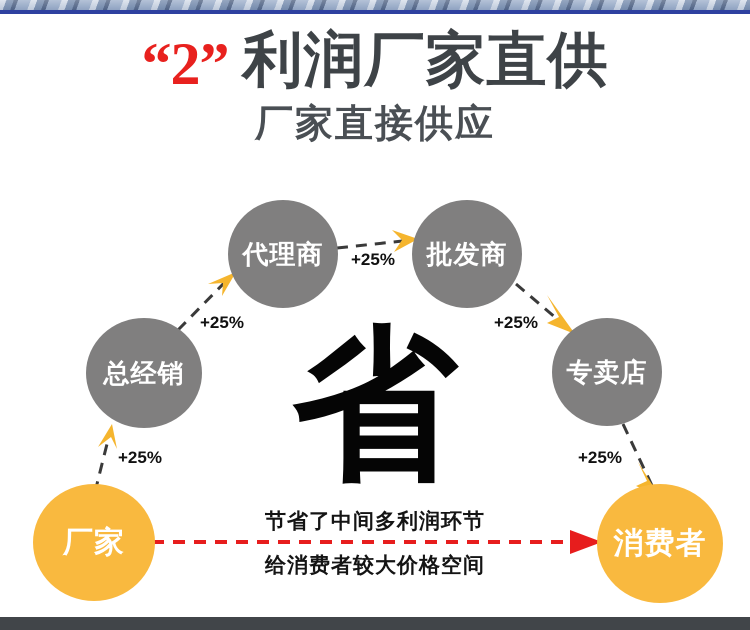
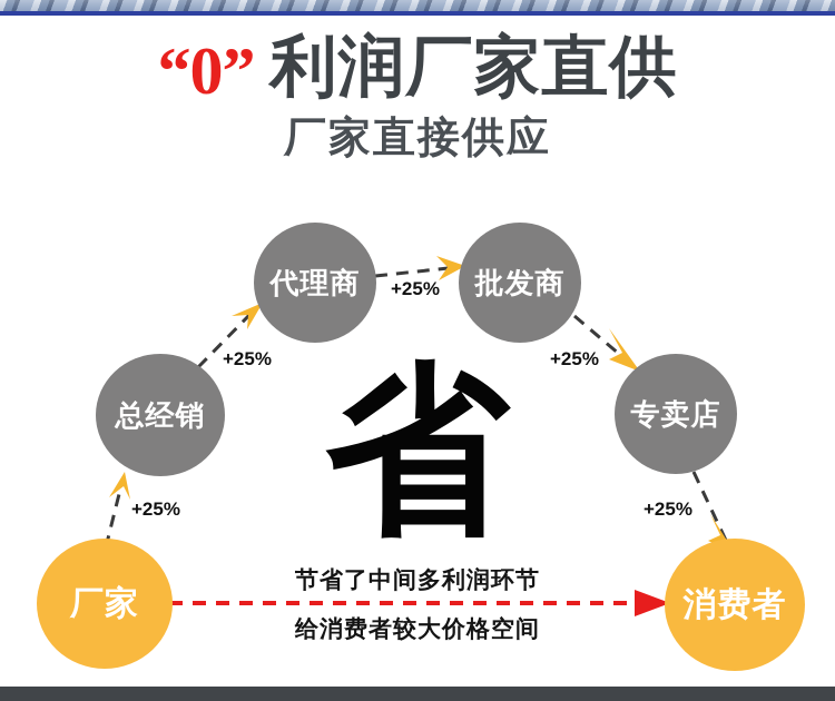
- “2” 利润厂家直供
+ “0” 利润厂家直供
  厂家直接供应
  总经销
  代理商
  批发商
  专卖店
  厂家
  消费者
  +25%
  +25%
  +25%
  +25%
  +25%
  省
  节省了中间多利润环节
  给消费者较大价格空间
